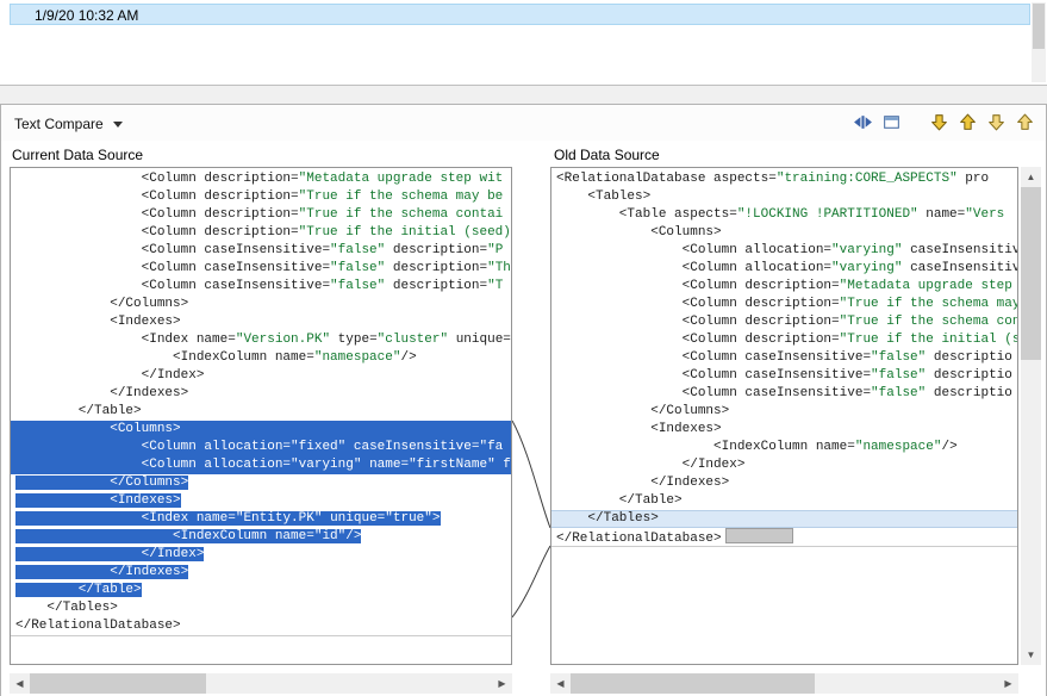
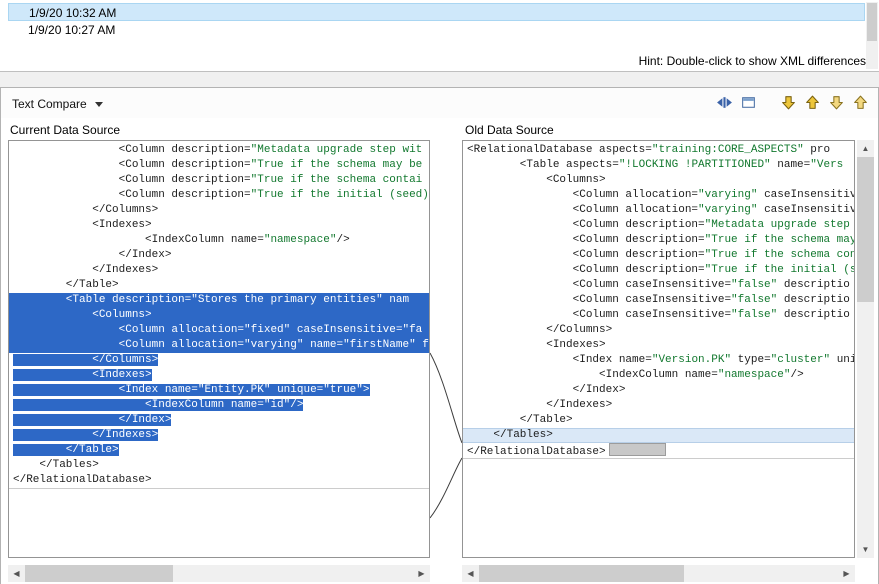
  1/9/20 10:32 AM
+ 1/9/20 10:27 AM
+ Hint: Double-click to show XML differences
  Text Compare
  Current Data Source
  Old Data Source
  <Column description="Metadata upgrade step wit
  <Column description="True if the schema may be
  <Column description="True if the schema contai
  <Column description="True if the initial (seed)
- <Column caseInsensitive="false" description="P
- <Column caseInsensitive="false" description="Th
- <Column caseInsensitive="false" description="T
  </Columns>
  <Indexes>
- <Index name="Version.PK" type="cluster" unique=
  <IndexColumn name="namespace"/>
  </Index>
  </Indexes>
  </Table>
+ <Table description="Stores the primary entities" nam
  <Columns>
  <Column allocation="fixed" caseInsensitive="fa
  <Column allocation="varying" name="firstName" f
  </Columns>
  <Indexes>
  <Index name="Entity.PK" unique="true">
  <IndexColumn name="id"/>
  </Index>
  </Indexes>
  </Table>
  </Tables>
  </RelationalDatabase>
  <RelationalDatabase aspects="training:CORE_ASPECTS" pro
- <Tables>
  <Table aspects="!LOCKING !PARTITIONED" name="Vers
  <Columns>
  <Column allocation="varying" caseInsensitiv
  <Column allocation="varying" caseInsensitiv
  <Column description="Metadata upgrade step
  <Column description="True if the schema may
  <Column description="True if the schema con
  <Column description="True if the initial (s
  <Column caseInsensitive="false" descriptio
  <Column caseInsensitive="false" descriptio
  <Column caseInsensitive="false" descriptio
  </Columns>
  <Indexes>
+ <Index name="Version.PK" type="cluster" uni
  <IndexColumn name="namespace"/>
  </Index>
  </Indexes>
  </Table>
  </Tables>
  </RelationalDatabase>
  ▲
  ▼
  ◀
  ▶
  ◀
  ▶
